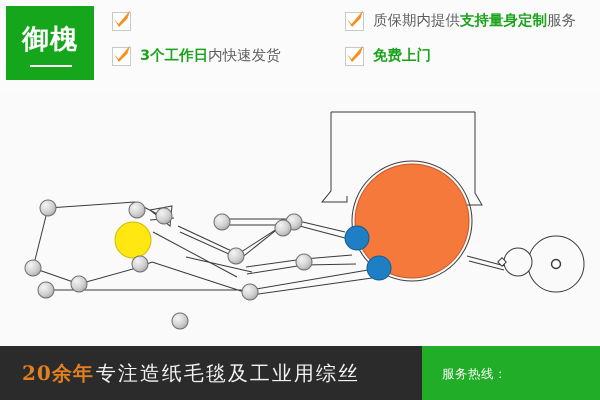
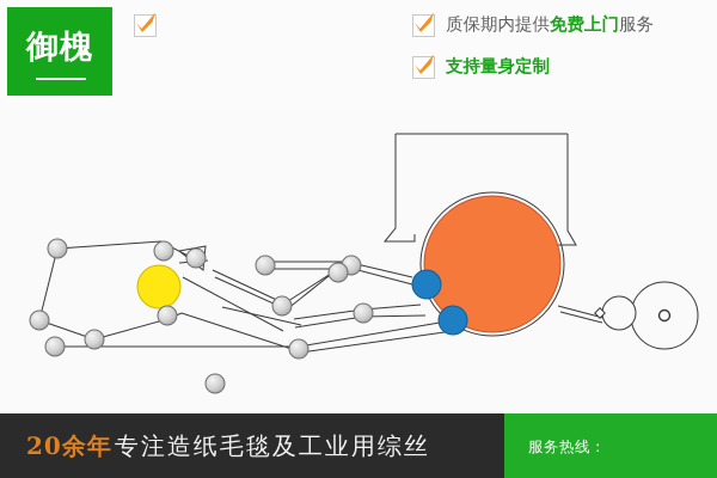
  御槐
- 质保期内提供支持量身定制服务
+ 质保期内提供免费上门服务
- 3个工作日内快速发货
- 免费上门
+ 支持量身定制
  20余年
  专注造纸毛毯及工业用综丝
  服务热线：
